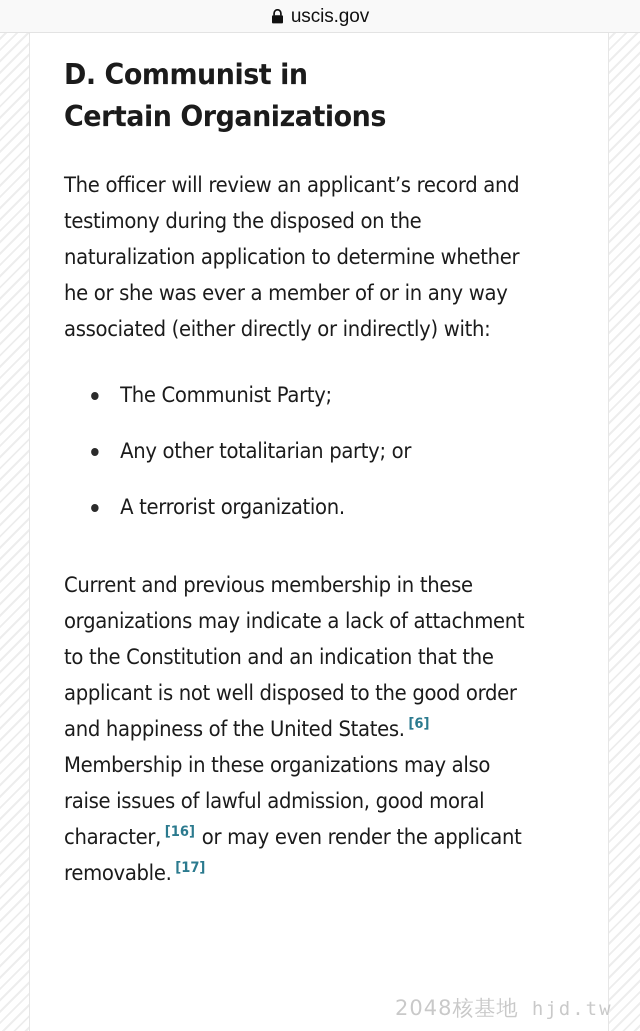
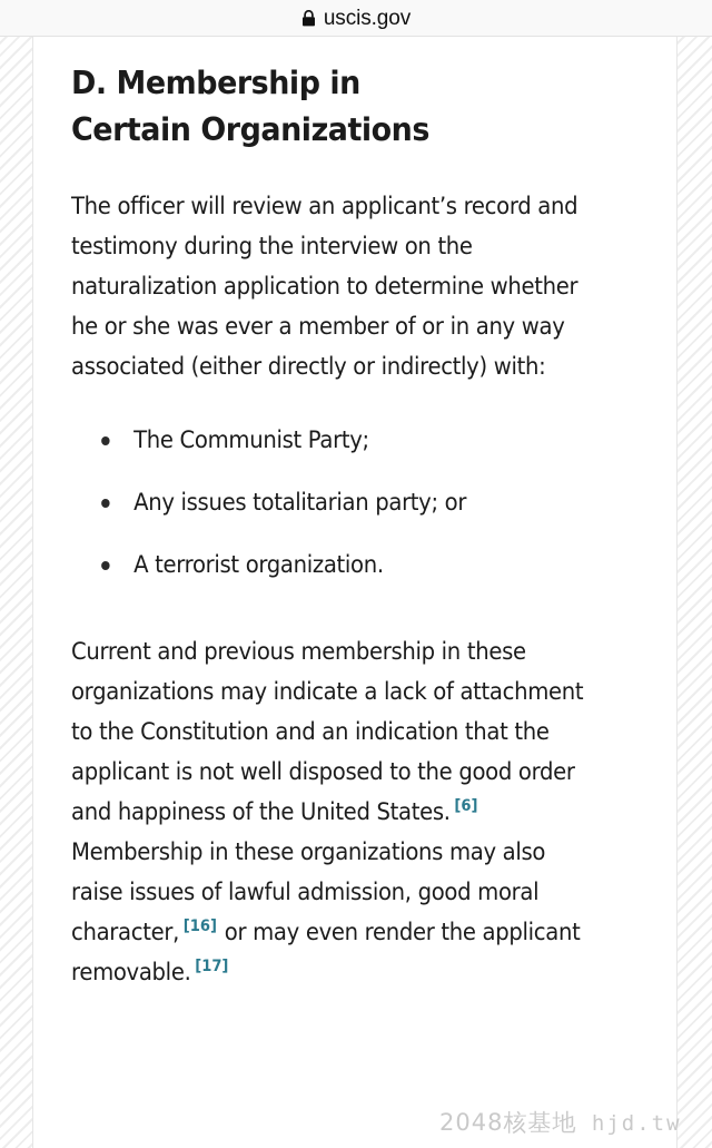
  uscis.gov
- D. Communist in Certain Organizations
+ D. Membership in Certain Organizations
- The officer will review an applicant’s record and testimony during the disposed on the naturalization application to determine whether he or she was ever a member of or in any way associated (either directly or indirectly) with:
+ The officer will review an applicant’s record and testimony during the interview on the naturalization application to determine whether he or she was ever a member of or in any way associated (either directly or indirectly) with:
  The Communist Party;
- Any other totalitarian party; or
+ Any issues totalitarian party; or
  A terrorist organization.
  Current and previous membership in these organizations may indicate a lack of attachment to the Constitution and an indication that the applicant is not well disposed to the good order and happiness of the United States. [6] Membership in these organizations may also raise issues of lawful admission, good moral character, [16] or may even render the applicant removable. [17]
  2048核基地 hjd.tw
